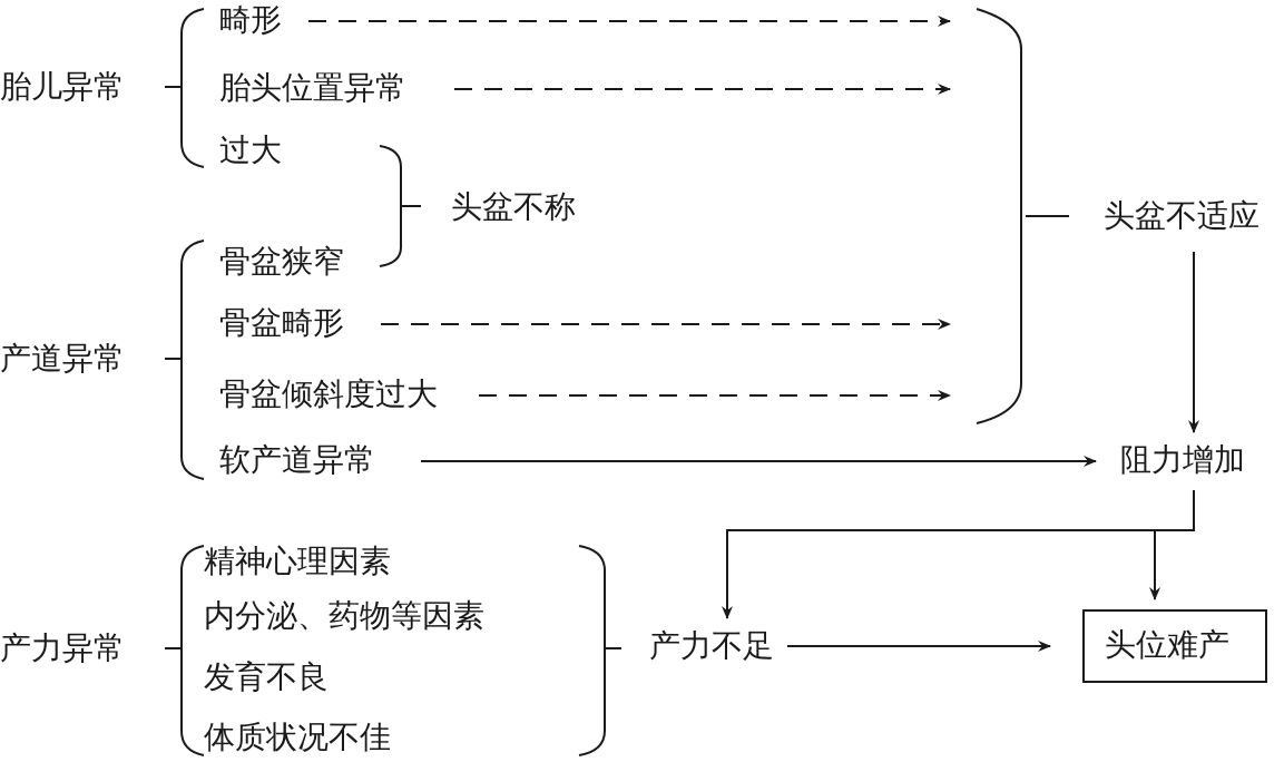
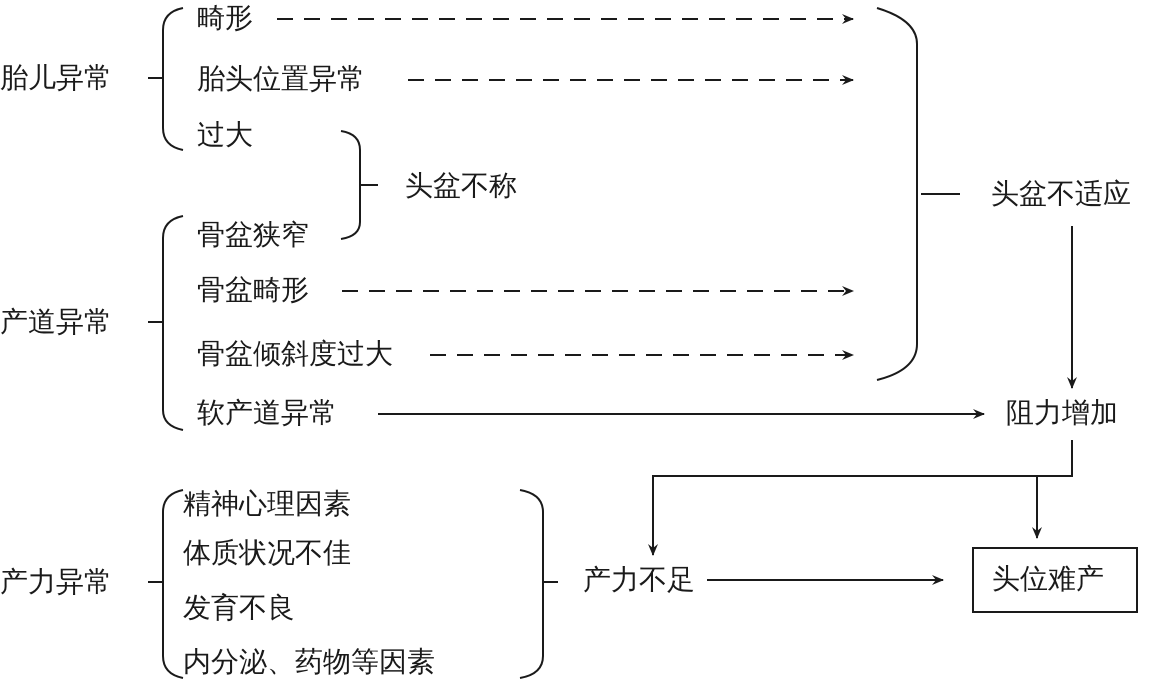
  胎儿异常
  产道异常
  产力异常
  畸形
  胎头位置异常
  过大
  骨盆狭窄
  骨盆畸形
  骨盆倾斜度过大
  软产道异常
  精神心理因素
- 内分泌、药物等因素
+ 体质状况不佳
  发育不良
- 体质状况不佳
+ 内分泌、药物等因素
  头盆不称
  头盆不适应
  阻力增加
  产力不足
  头位难产
